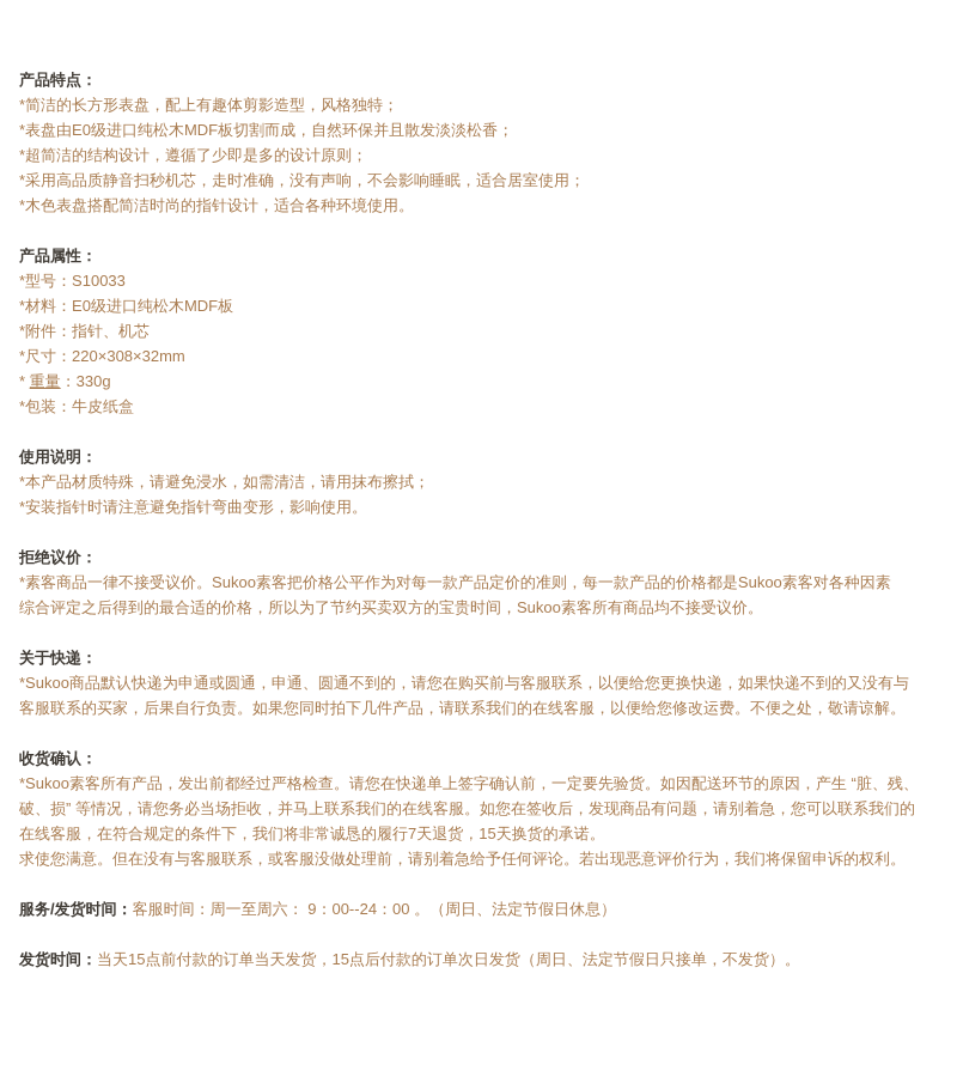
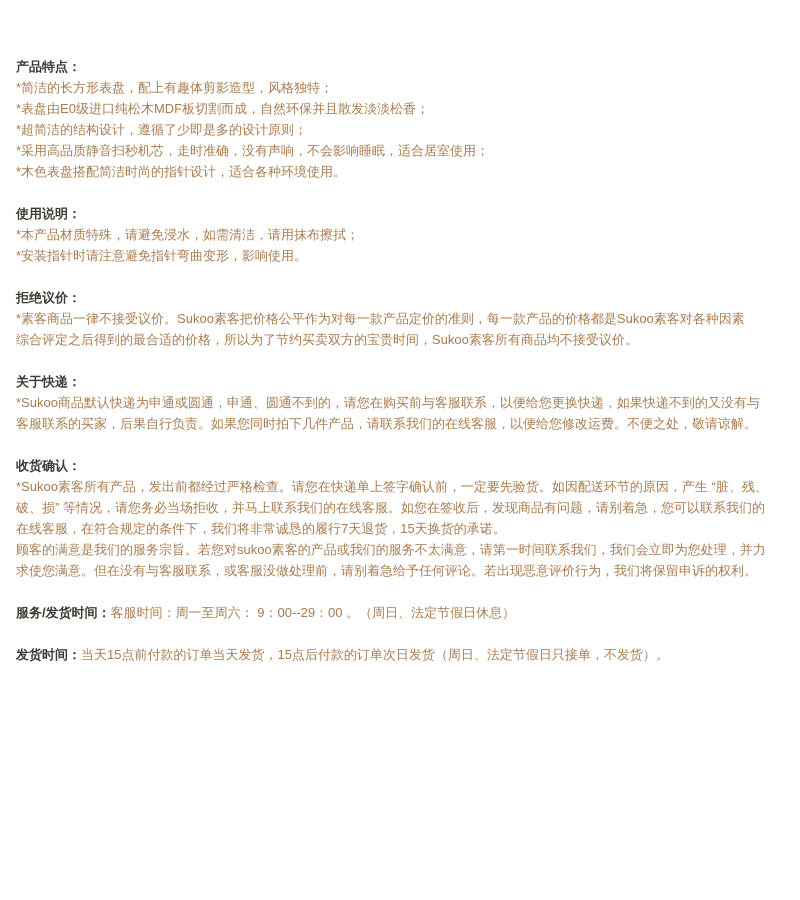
  产品特点：
  *简洁的长方形表盘，配上有趣体剪影造型，风格独特；
  *表盘由E0级进口纯松木MDF板切割而成，自然环保并且散发淡淡松香；
  *超简洁的结构设计，遵循了少即是多的设计原则；
  *采用高品质静音扫秒机芯，走时准确，没有声响，不会影响睡眠，适合居室使用；
  *木色表盘搭配简洁时尚的指针设计，适合各种环境使用。
- 产品属性：
- *型号：S10033
- *材料：E0级进口纯松木MDF板
- *附件：指针、机芯
- *尺寸：220×308×32mm
- * 重量：330g
- *包装：牛皮纸盒
  使用说明：
  *本产品材质特殊，请避免浸水，如需清洁，请用抹布擦拭；
  *安装指针时请注意避免指针弯曲变形，影响使用。
  拒绝议价：
  *素客商品一律不接受议价。Sukoo素客把价格公平作为对每一款产品定价的准则，每一款产品的价格都是Sukoo素客对各种因素
  综合评定之后得到的最合适的价格，所以为了节约买卖双方的宝贵时间，Sukoo素客所有商品均不接受议价。
  关于快递：
  *Sukoo商品默认快递为申通或圆通，申通、圆通不到的，请您在购买前与客服联系，以便给您更换快递，如果快递不到的又没有与
  客服联系的买家，后果自行负责。如果您同时拍下几件产品，请联系我们的在线客服，以便给您修改运费。不便之处，敬请谅解。
  收货确认：
  *Sukoo素客所有产品，发出前都经过严格检查。请您在快递单上签字确认前，一定要先验货。如因配送环节的原因，产生 “脏、残、
  破、损” 等情况，请您务必当场拒收，并马上联系我们的在线客服。如您在签收后，发现商品有问题，请别着急，您可以联系我们的
  在线客服，在符合规定的条件下，我们将非常诚恳的履行7天退货，15天换货的承诺。
+ 顾客的满意是我们的服务宗旨。若您对sukoo素客的产品或我们的服务不太满意，请第一时间联系我们，我们会立即为您处理，并力
  求使您满意。但在没有与客服联系，或客服没做处理前，请别着急给予任何评论。若出现恶意评价行为，我们将保留申诉的权利。
- 服务/发货时间：客服时间：周一至周六： 9：00--24：00 。（周日、法定节假日休息）
+ 服务/发货时间：客服时间：周一至周六： 9：00--29：00 。（周日、法定节假日休息）
  发货时间：当天15点前付款的订单当天发货，15点后付款的订单次日发货（周日、法定节假日只接单，不发货）。
